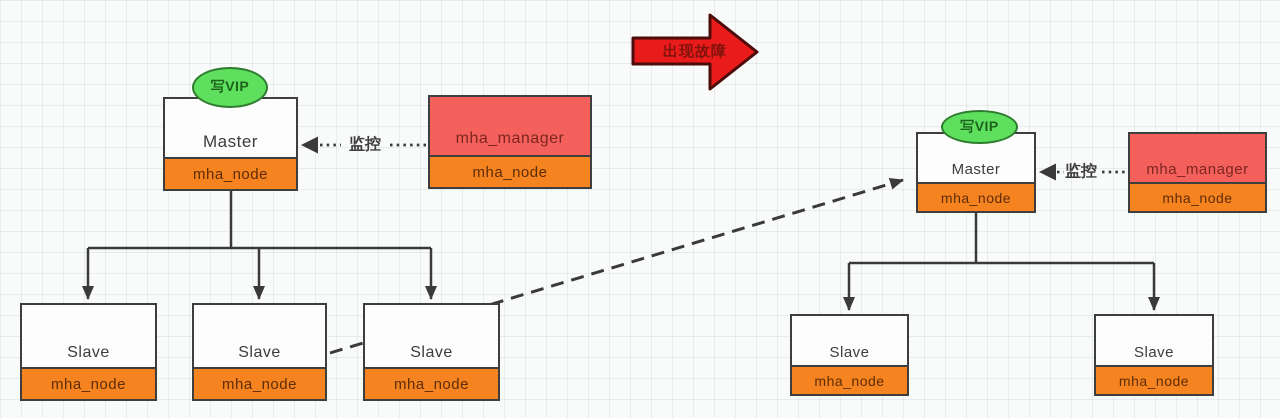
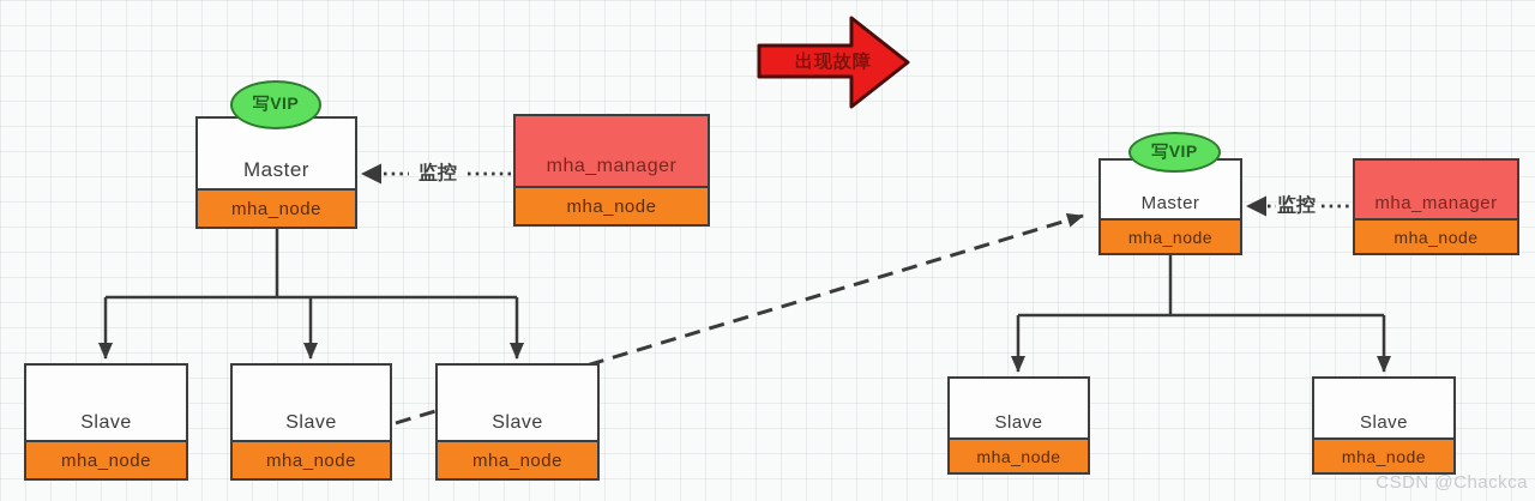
  写VIP
  Master
  mha_node
  mha_manager
  mha_node
  监控
  Slave
  mha_node
  Slave
  mha_node
  Slave
  mha_node
  出现故障
  写VIP
  Master
  mha_node
  mha_manager
  mha_node
  监控
  Slave
  mha_node
  Slave
  mha_node
+ CSDN @Chackca
